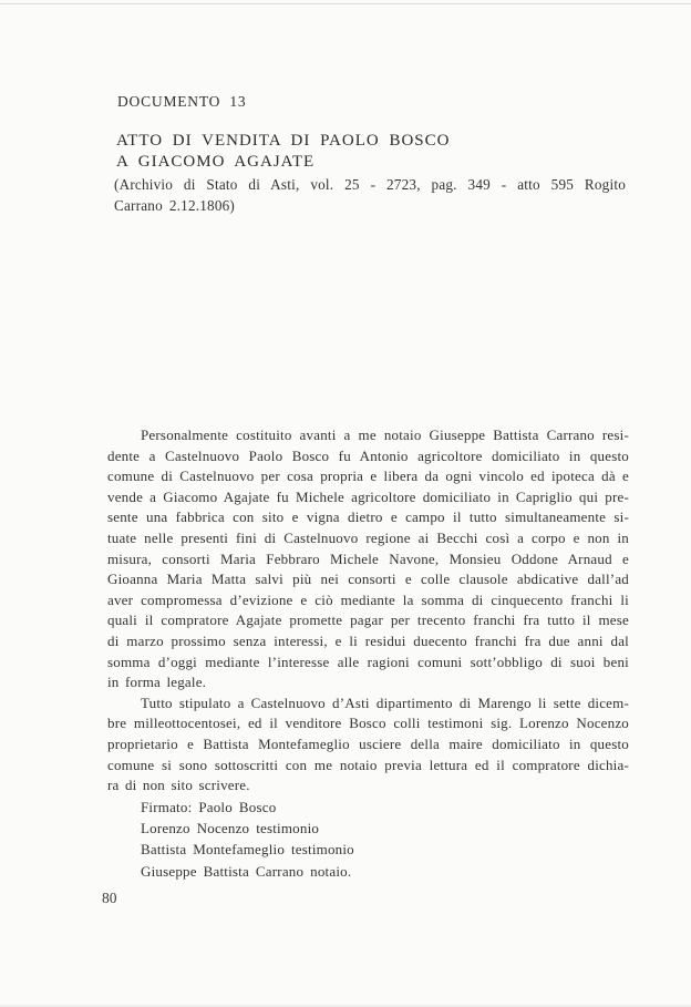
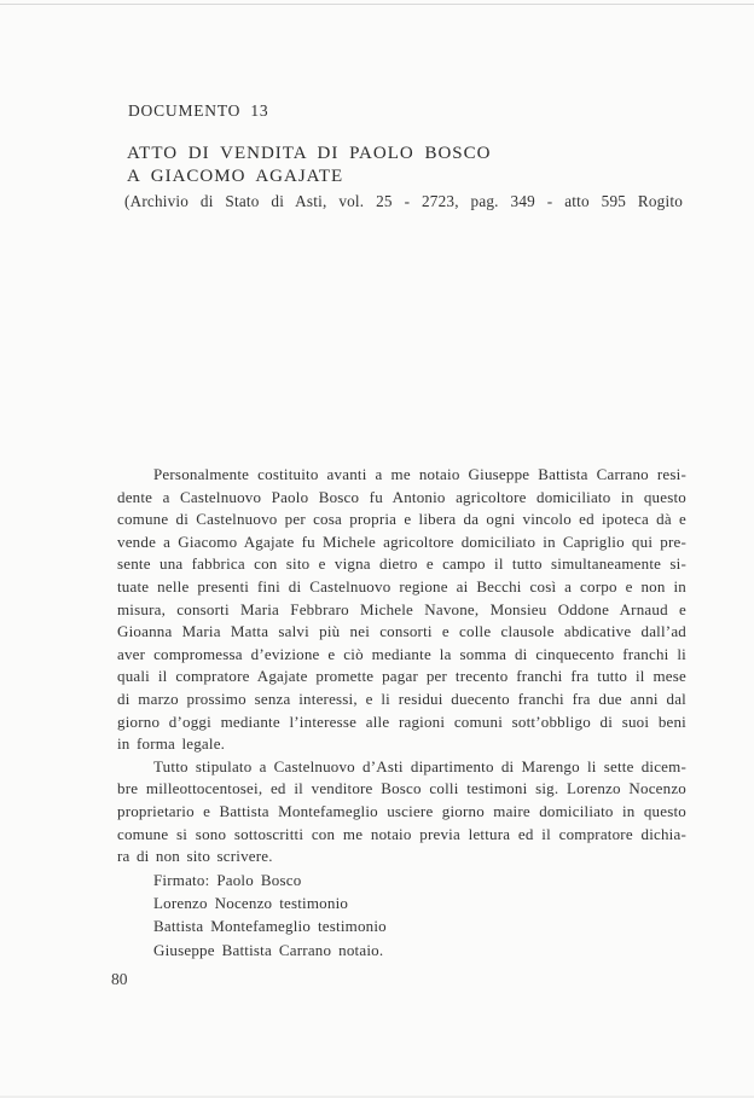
  DOCUMENTO 13
  ATTO DI VENDITA DI PAOLO BOSCO
  A GIACOMO AGAJATE
  (Archivio di Stato di Asti, vol. 25 - 2723, pag. 349 - atto 595 Rogito
- Carrano 2.12.1806)
  Personalmente costituito avanti a me notaio Giuseppe Battista Carrano resi-
  dente a Castelnuovo Paolo Bosco fu Antonio agricoltore domiciliato in questo
  comune di Castelnuovo per cosa propria e libera da ogni vincolo ed ipoteca dà e
  vende a Giacomo Agajate fu Michele agricoltore domiciliato in Capriglio qui pre-
  sente una fabbrica con sito e vigna dietro e campo il tutto simultaneamente si-
  tuate nelle presenti fini di Castelnuovo regione ai Becchi così a corpo e non in
  misura, consorti Maria Febbraro Michele Navone, Monsieu Oddone Arnaud e
  Gioanna Maria Matta salvi più nei consorti e colle clausole abdicative dall’ad
  aver compromessa d’evizione e ciò mediante la somma di cinquecento franchi li
  quali il compratore Agajate promette pagar per trecento franchi fra tutto il mese
  di marzo prossimo senza interessi, e li residui duecento franchi fra due anni dal
- somma d’oggi mediante l’interesse alle ragioni comuni sott’obbligo di suoi beni
+ giorno d’oggi mediante l’interesse alle ragioni comuni sott’obbligo di suoi beni
  in forma legale.
  Tutto stipulato a Castelnuovo d’Asti dipartimento di Marengo li sette dicem-
  bre milleottocentosei, ed il venditore Bosco colli testimoni sig. Lorenzo Nocenzo
- proprietario e Battista Montefameglio usciere della maire domiciliato in questo
+ proprietario e Battista Montefameglio usciere giorno maire domiciliato in questo
  comune si sono sottoscritti con me notaio previa lettura ed il compratore dichia-
  ra di non sito scrivere.
  Firmato: Paolo Bosco
  Lorenzo Nocenzo testimonio
  Battista Montefameglio testimonio
  Giuseppe Battista Carrano notaio.
  80
